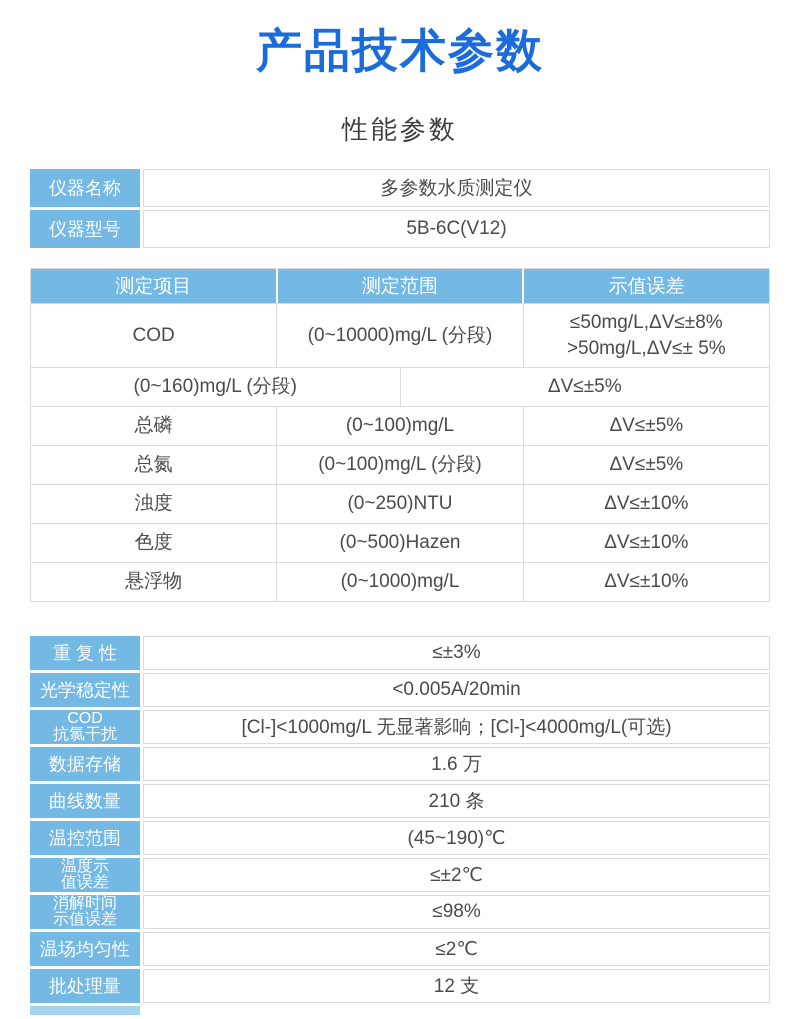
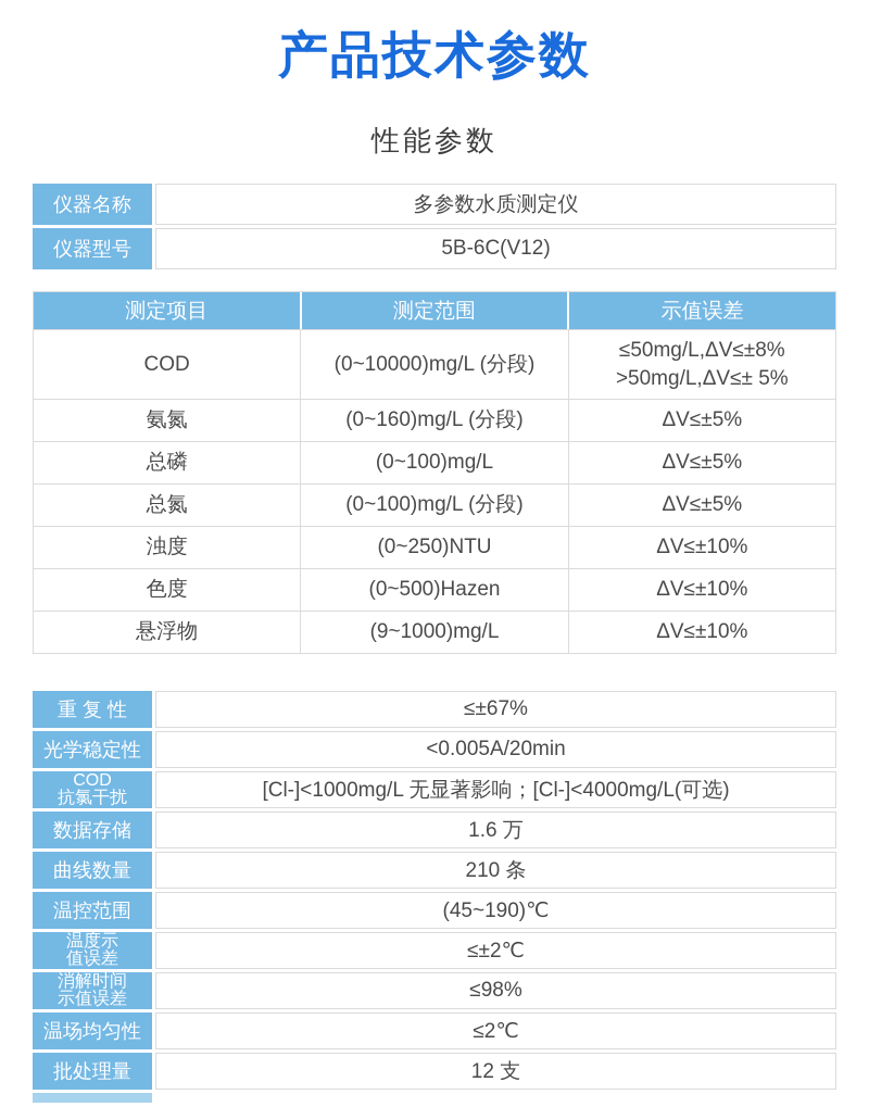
  产品技术参数
  性能参数
  仪器名称
  多参数水质测定仪
  仪器型号
  5B-6C(V12)
  测定项目
  测定范围
  示值误差
  COD
  (0~10000)mg/L (分段)
  ≤50mg/L,ΔV≤±8%
  >50mg/L,ΔV≤± 5%
+ 氨氮
  (0~160)mg/L (分段)
  ΔV≤±5%
  总磷
  (0~100)mg/L
  ΔV≤±5%
  总氮
  (0~100)mg/L (分段)
  ΔV≤±5%
  浊度
  (0~250)NTU
  ΔV≤±10%
  色度
  (0~500)Hazen
  ΔV≤±10%
  悬浮物
- (0~1000)mg/L
+ (9~1000)mg/L
  ΔV≤±10%
  重 复 性
- ≤±3%
+ ≤±67%
  光学稳定性
  <0.005A/20min
  COD
  抗氯干扰
  [Cl-]<1000mg/L 无显著影响；[Cl-]<4000mg/L(可选)
  数据存储
  1.6 万
  曲线数量
  210 条
  温控范围
  (45~190)℃
  温度示
  值误差
  ≤±2℃
  消解时间
  示值误差
  ≤98%
  温场均匀性
  ≤2℃
  批处理量
  12 支
